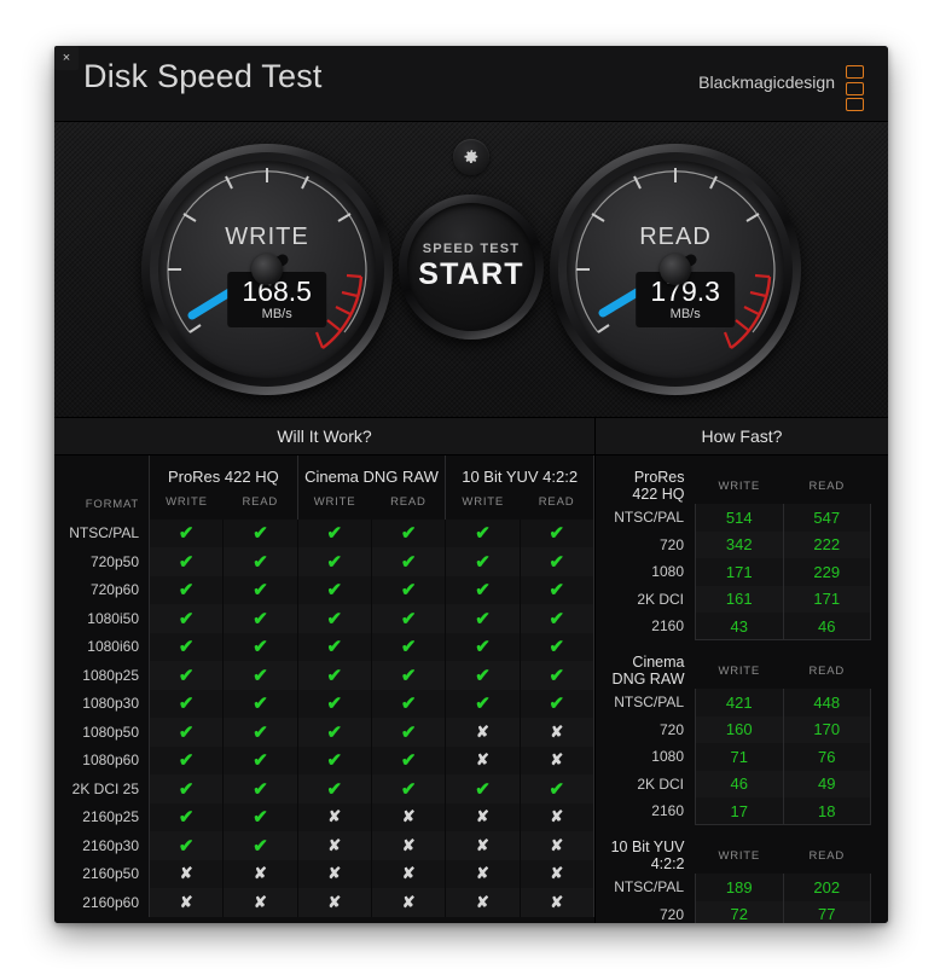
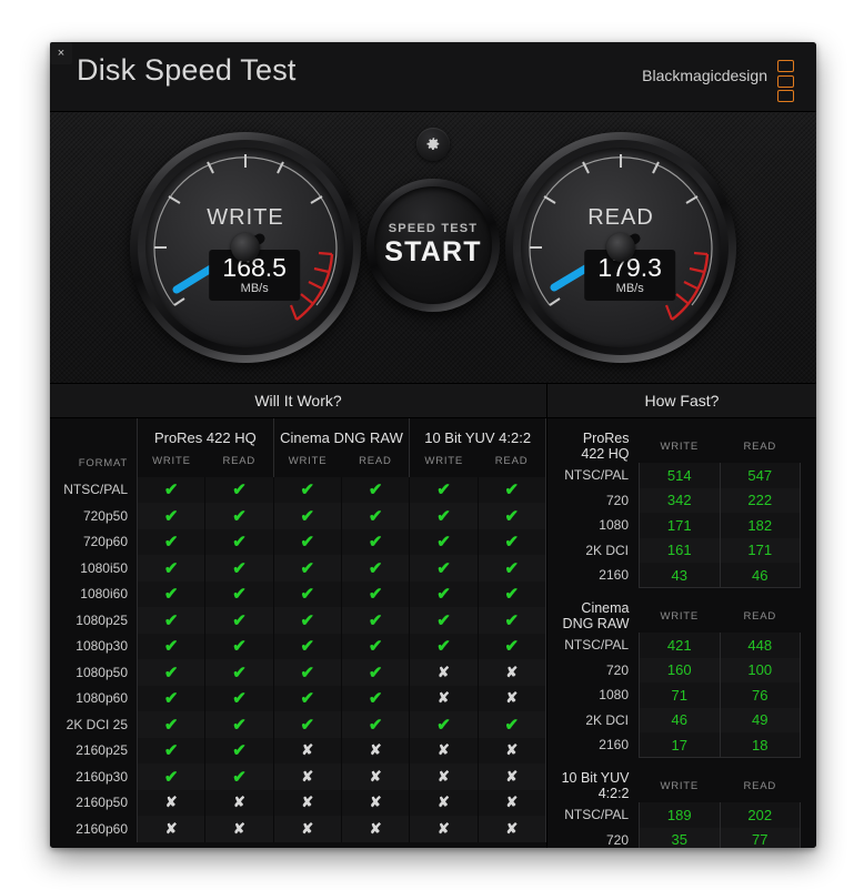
  ×
  Disk Speed Test
  Blackmagicdesign
  WRITE
  168.5
  MB/s
  READ
  179.3
  MB/s
  SPEED TEST
  START
  Will It Work?
  	ProRes 422 HQ	Cinema DNG RAW	10 Bit YUV 4:2:2
  FORMAT	WRITE	READ	WRITE	READ	WRITE	READ
  NTSC/PAL	✔	✔	✔	✔	✔	✔
  720p50	✔	✔	✔	✔	✔	✔
  720p60	✔	✔	✔	✔	✔	✔
  1080i50	✔	✔	✔	✔	✔	✔
  1080i60	✔	✔	✔	✔	✔	✔
  1080p25	✔	✔	✔	✔	✔	✔
  1080p30	✔	✔	✔	✔	✔	✔
  1080p50	✔	✔	✔	✔	✘	✘
  1080p60	✔	✔	✔	✔	✘	✘
  2K DCI 25	✔	✔	✔	✔	✔	✔
  2160p25	✔	✔	✘	✘	✘	✘
  2160p30	✔	✔	✘	✘	✘	✘
  2160p50	✘	✘	✘	✘	✘	✘
  2160p60	✘	✘	✘	✘	✘	✘
  How Fast?
  ProRes 422 HQ	WRITE	READ
  NTSC/PAL	514	547
  720	342	222
- 1080	171	229
+ 1080	171	182
  2K DCI	161	171
  2160	43	46
  Cinema DNG RAW	WRITE	READ
  NTSC/PAL	421	448
- 720	160	170
+ 720	160	100
  1080	71	76
  2K DCI	46	49
  2160	17	18
  10 Bit YUV 4:2:2	WRITE	READ
  NTSC/PAL	189	202
- 720	72	77
+ 720	35	77
